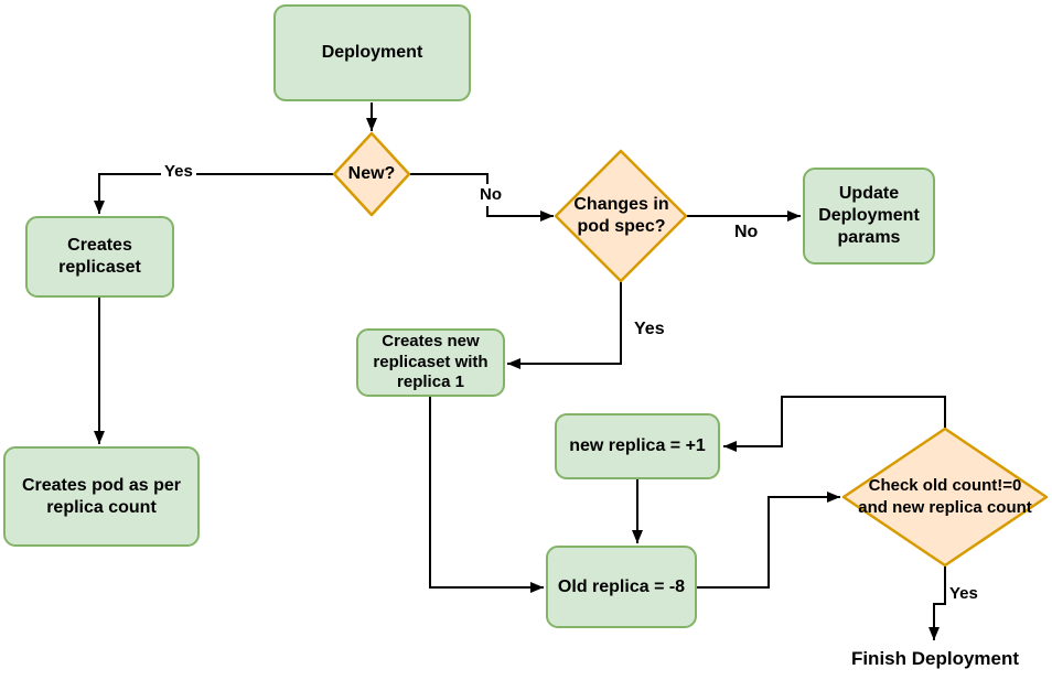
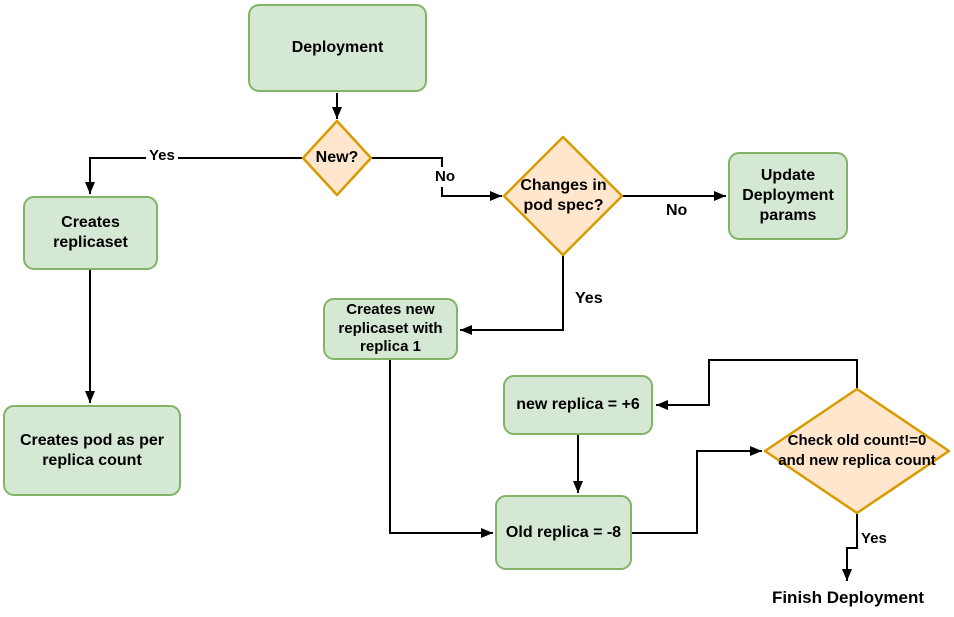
  Deployment
  Creates
  replicaset
  Creates pod as per
  replica count
  Update
  Deployment
  params
  Creates new
  replicaset with
  replica 1
- new replica = +1
+ new replica = +6
  Old replica = -8
  New?
  Changes in
  pod spec?
  Check old count!=0
  and new replica count
  Yes
  No
  No
  Yes
  Yes
  Finish Deployment
